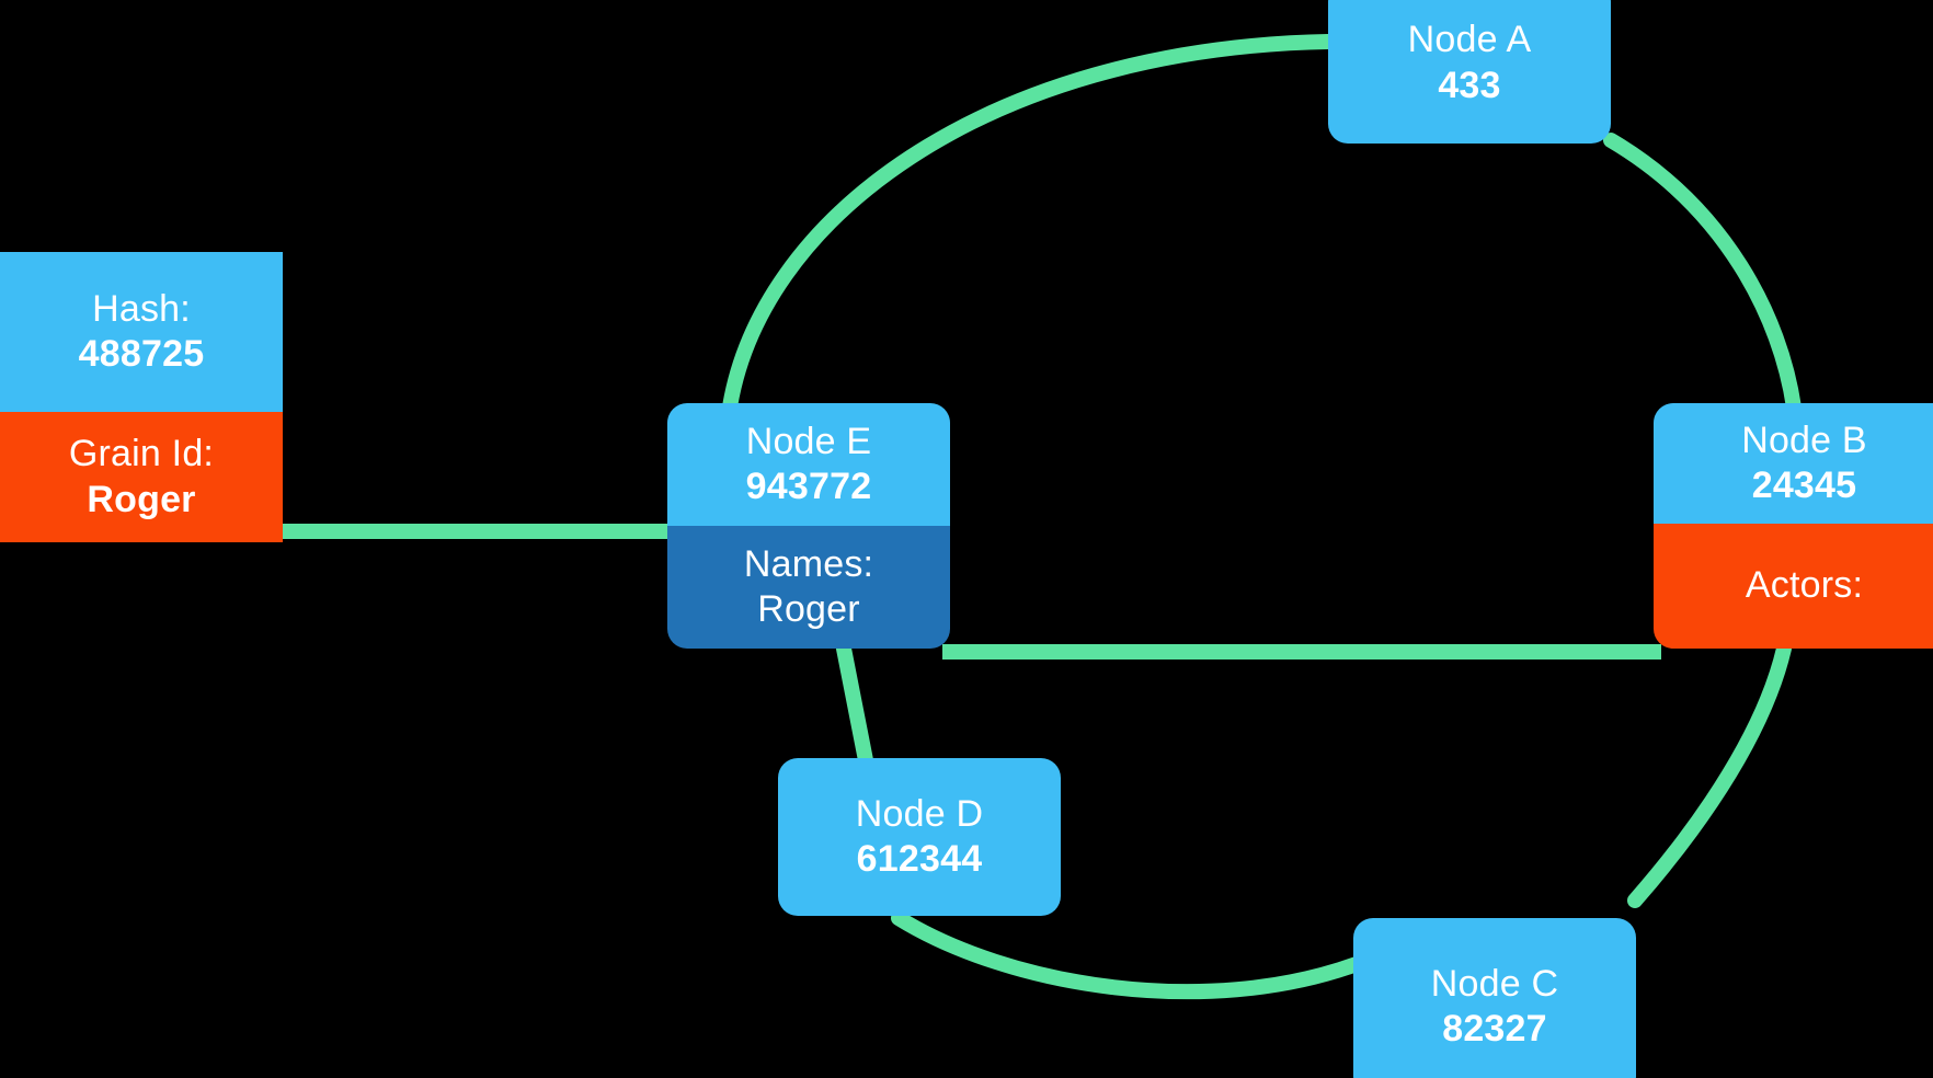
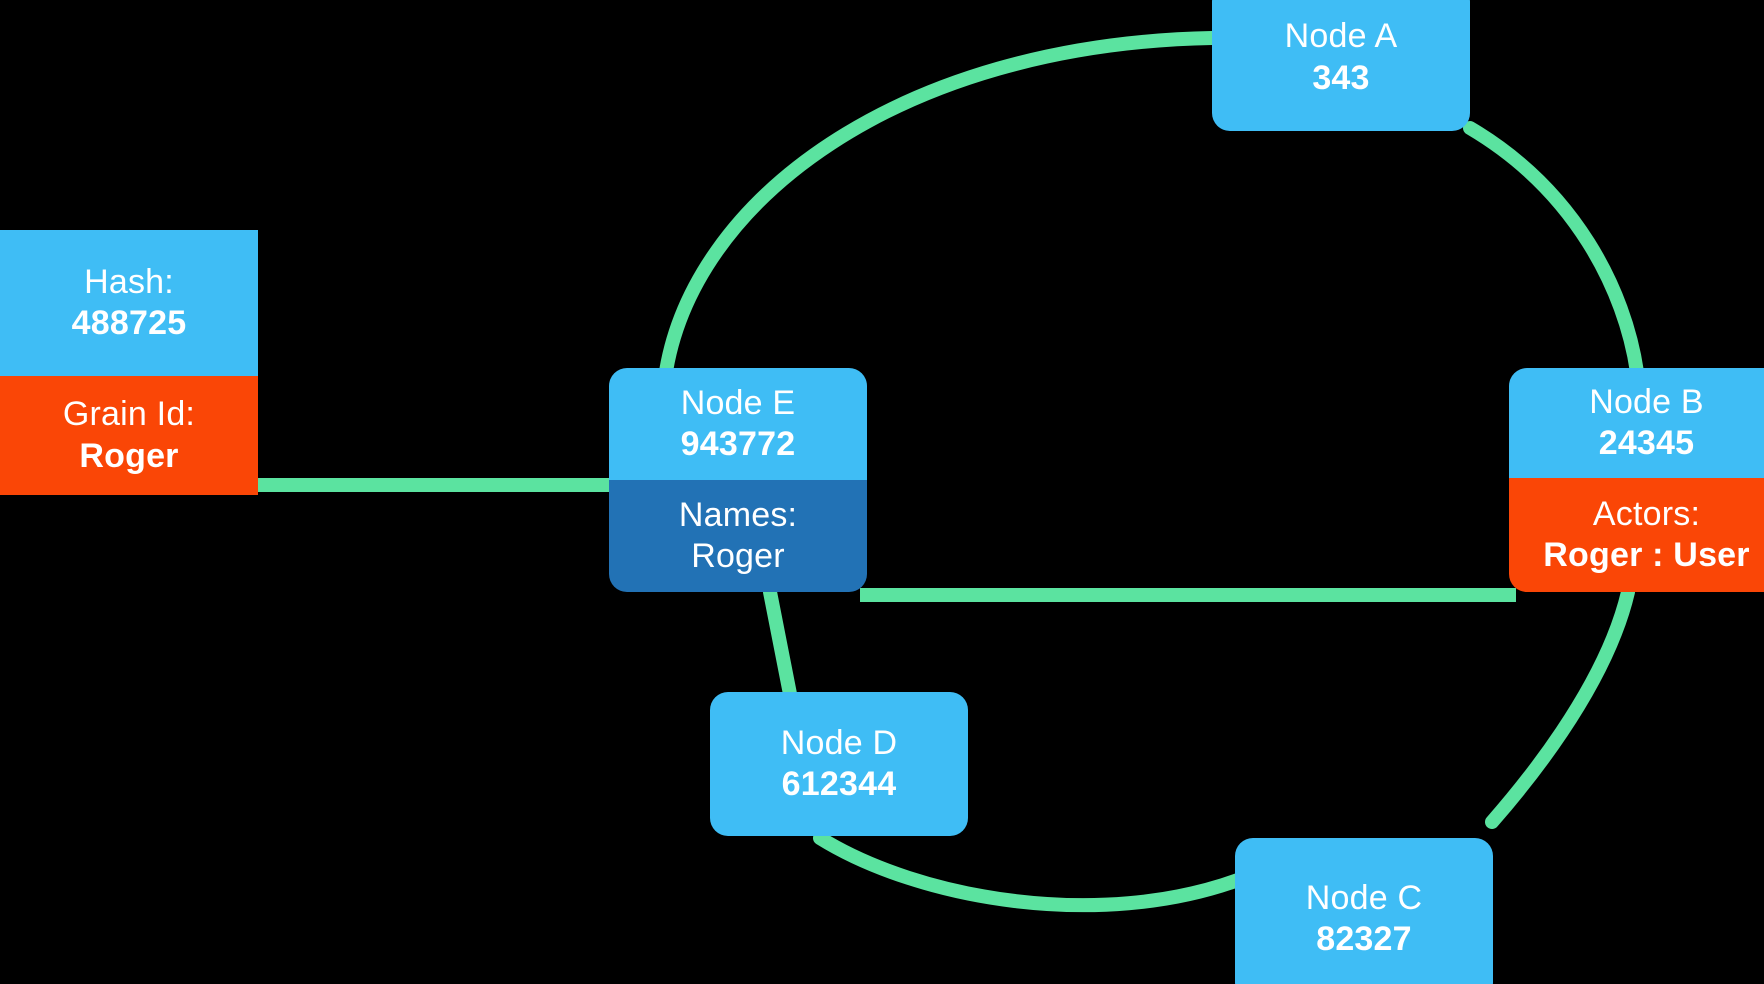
  Hash:
  488725
  Grain Id:
  Roger
  Node E
  943772
  Names:
  Roger
  Node A
- 433
+ 343
  Node B
  24345
  Actors:
+ Roger : User
  Node C
  82327
  Node D
  612344
